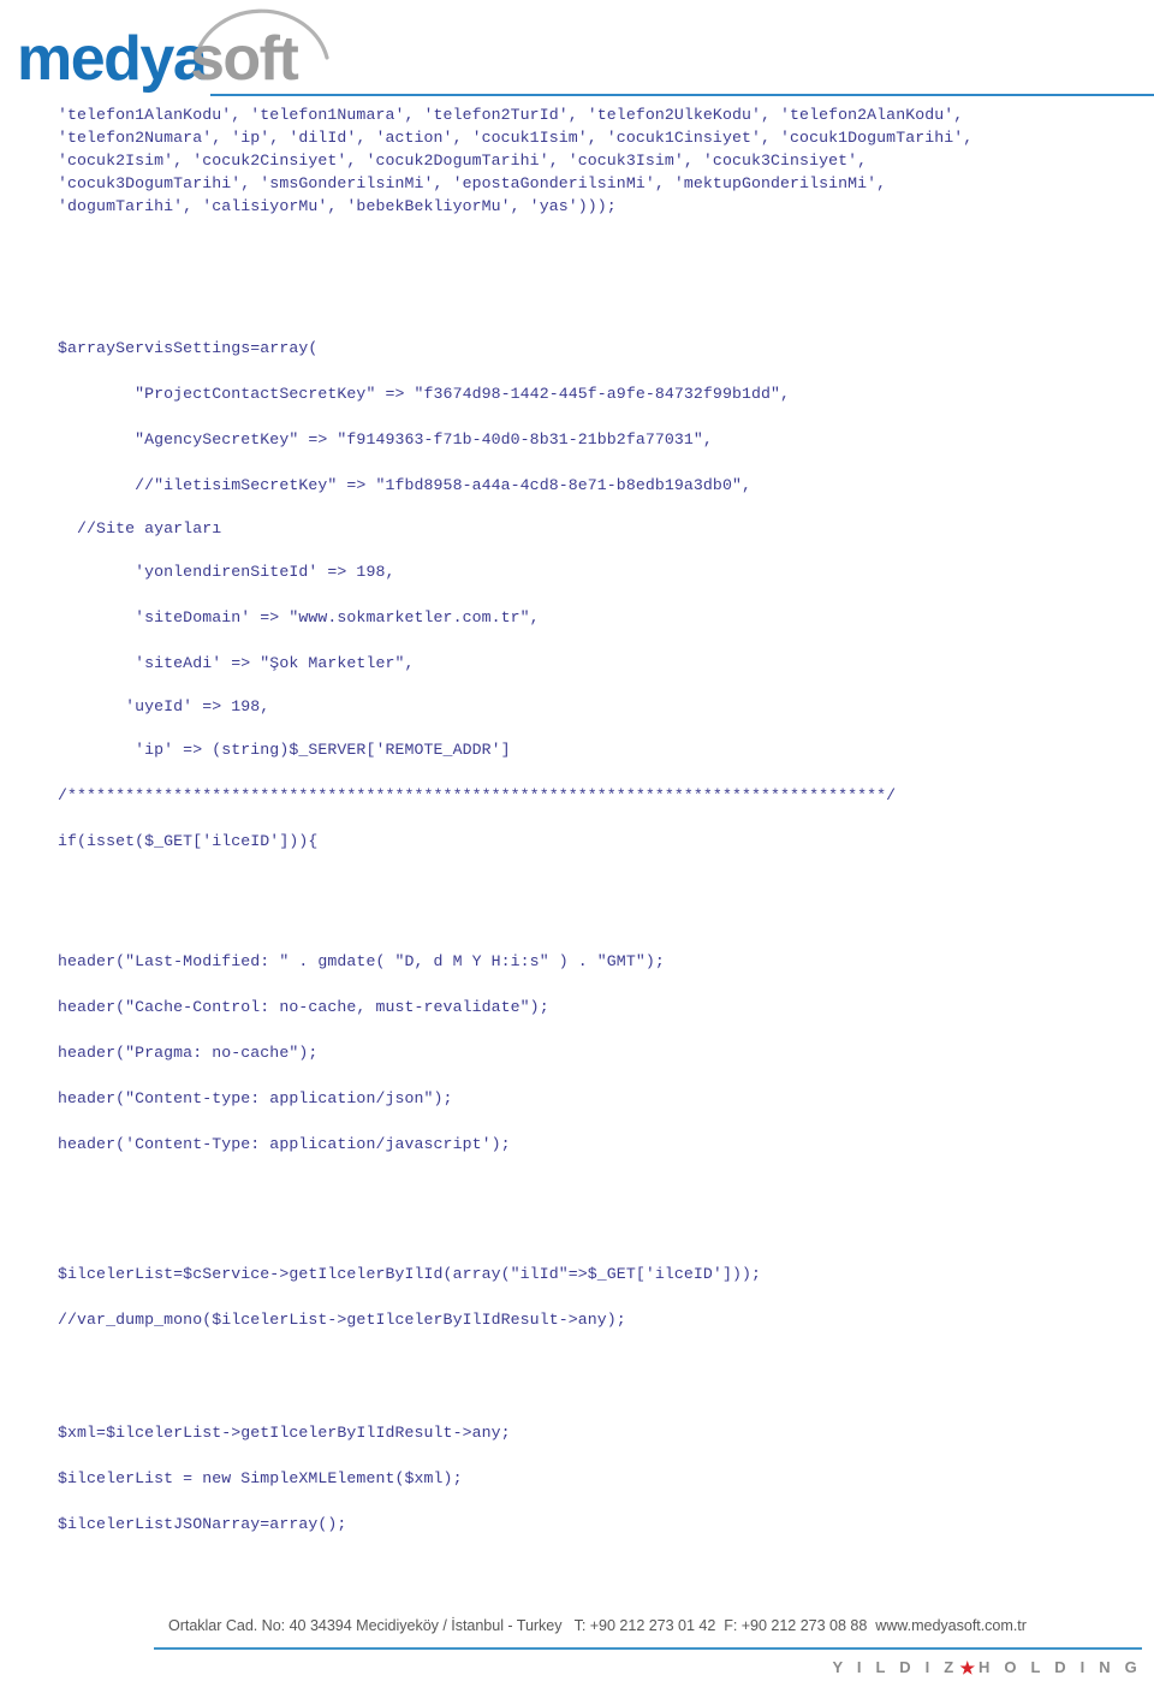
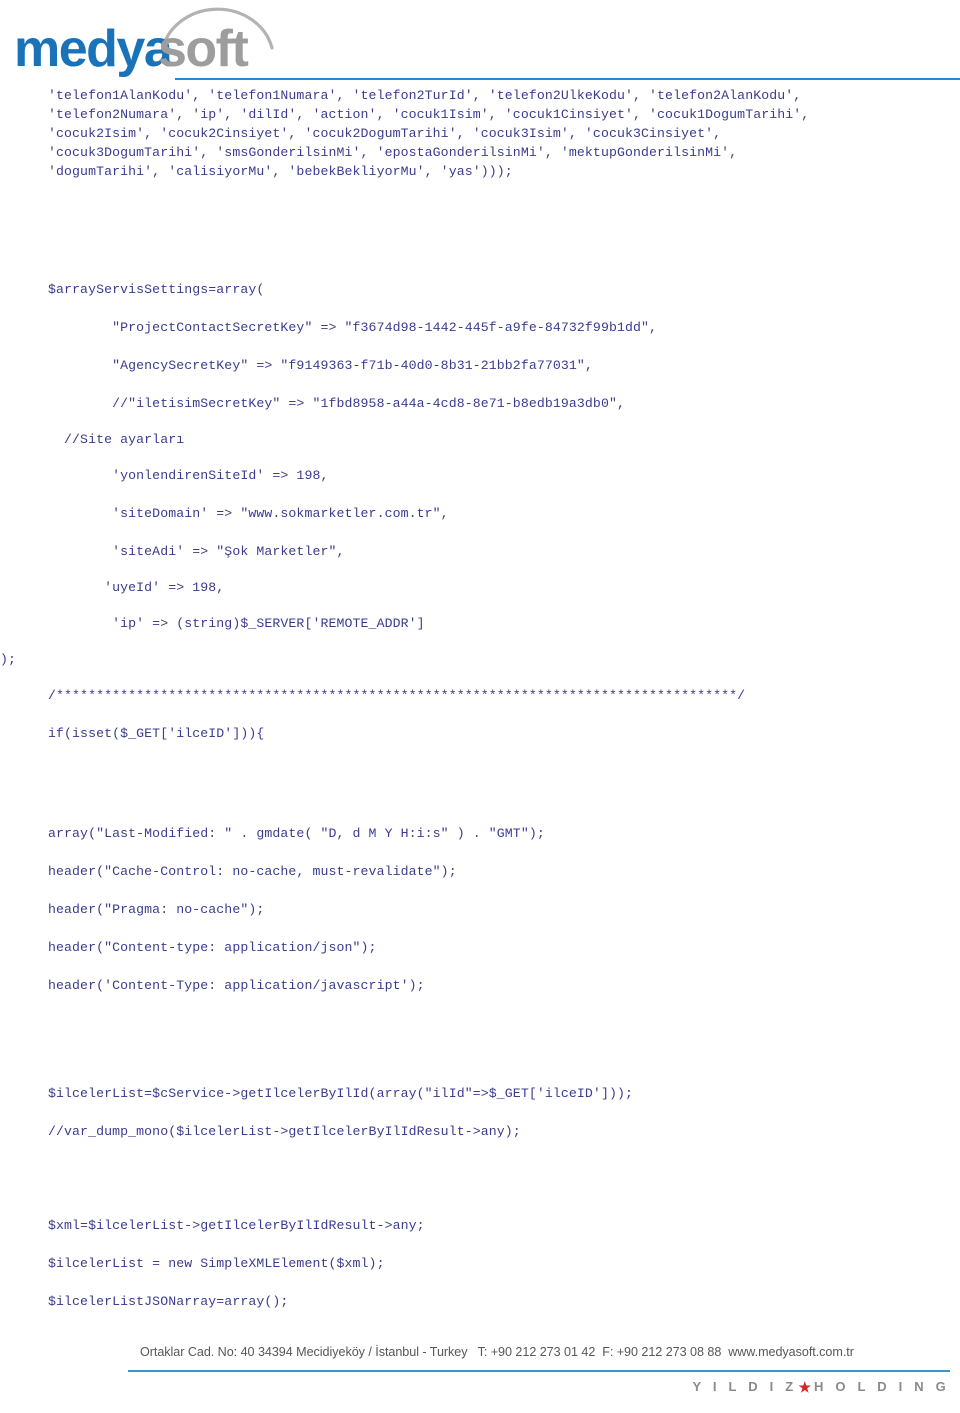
  medya
  soft
  'telefon1AlanKodu', 'telefon1Numara', 'telefon2TurId', 'telefon2UlkeKodu', 'telefon2AlanKodu',
  'telefon2Numara', 'ip', 'dilId', 'action', 'cocuk1Isim', 'cocuk1Cinsiyet', 'cocuk1DogumTarihi',
  'cocuk2Isim', 'cocuk2Cinsiyet', 'cocuk2DogumTarihi', 'cocuk3Isim', 'cocuk3Cinsiyet',
  'cocuk3DogumTarihi', 'smsGonderilsinMi', 'epostaGonderilsinMi', 'mektupGonderilsinMi',
  'dogumTarihi', 'calisiyorMu', 'bebekBekliyorMu', 'yas')));
  $arrayServisSettings=array(
  "ProjectContactSecretKey" => "f3674d98-1442-445f-a9fe-84732f99b1dd",
  "AgencySecretKey" => "f9149363-f71b-40d0-8b31-21bb2fa77031",
  //"iletisimSecretKey" => "1fbd8958-a44a-4cd8-8e71-b8edb19a3db0",
  //Site ayarları
  'yonlendirenSiteId' => 198,
  'siteDomain' => "www.sokmarketler.com.tr",
  'siteAdi' => "Şok Marketler",
  'uyeId' => 198,
  'ip' => (string)$_SERVER['REMOTE_ADDR']
+ );
  /*************************************************************************************/
  if(isset($_GET['ilceID'])){
- header("Last-Modified: " . gmdate( "D, d M Y H:i:s" ) . "GMT");
+ array("Last-Modified: " . gmdate( "D, d M Y H:i:s" ) . "GMT");
  header("Cache-Control: no-cache, must-revalidate");
  header("Pragma: no-cache");
  header("Content-type: application/json");
  header('Content-Type: application/javascript');
  $ilcelerList=$cService->getIlcelerByIlId(array("ilId"=>$_GET['ilceID']));
  //var_dump_mono($ilcelerList->getIlcelerByIlIdResult->any);
  $xml=$ilcelerList->getIlcelerByIlIdResult->any;
  $ilcelerList = new SimpleXMLElement($xml);
  $ilcelerListJSONarray=array();
  Ortaklar Cad. No: 40 34394 Mecidiyeköy / İstanbul - Turkey T: +90 212 273 01 42 F: +90 212 273 08 88 www.medyasoft.com.tr
  Y I L D I Z
  ★
  H O L D I N G
